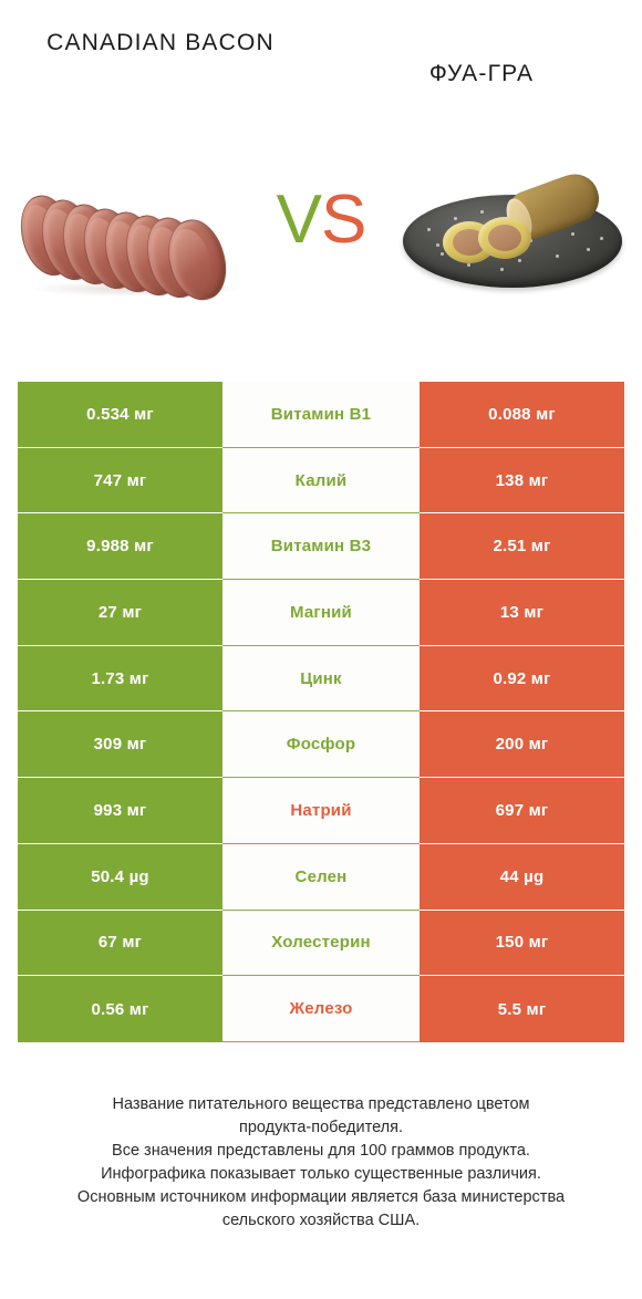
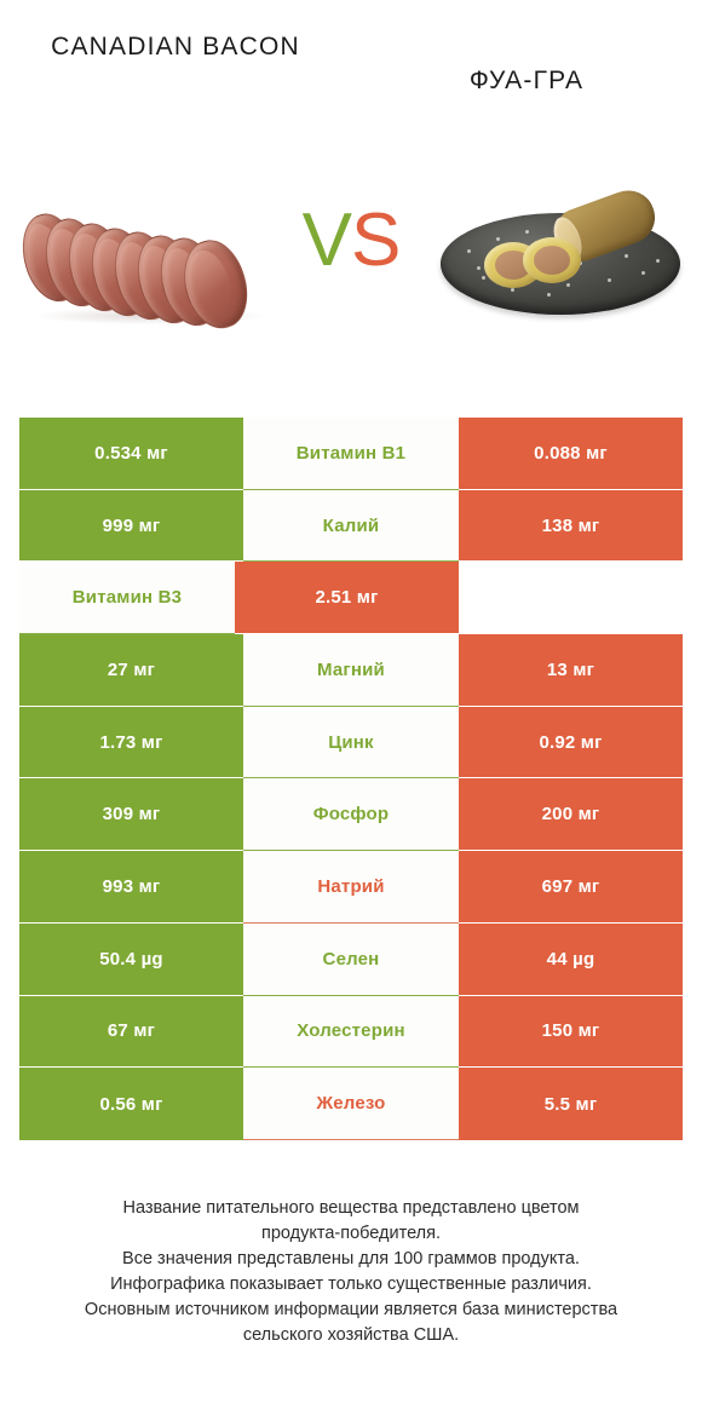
  CANADIAN BACON
  ФУА-ГРА
  VS
  0.534 мг
  Витамин B1
  0.088 мг
- 747 мг
+ 999 мг
  Калий
  138 мг
- 9.988 мг
  Витамин B3
  2.51 мг
  27 мг
  Магний
  13 мг
  1.73 мг
  Цинк
  0.92 мг
  309 мг
  Фосфор
  200 мг
  993 мг
  Натрий
  697 мг
  50.4 µg
  Селен
  44 µg
  67 мг
  Холестерин
  150 мг
  0.56 мг
  Железо
  5.5 мг
  Название питательного вещества представлено цветом
  продукта-победителя.
  Все значения представлены для 100 граммов продукта.
  Инфографика показывает только существенные различия.
  Основным источником информации является база министерства
  сельского хозяйства США.
